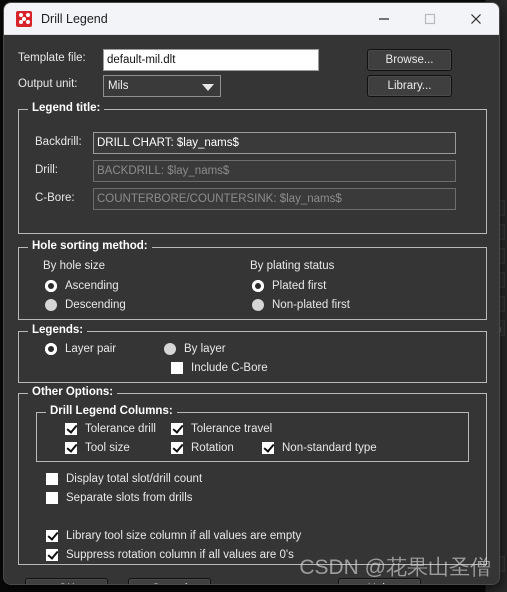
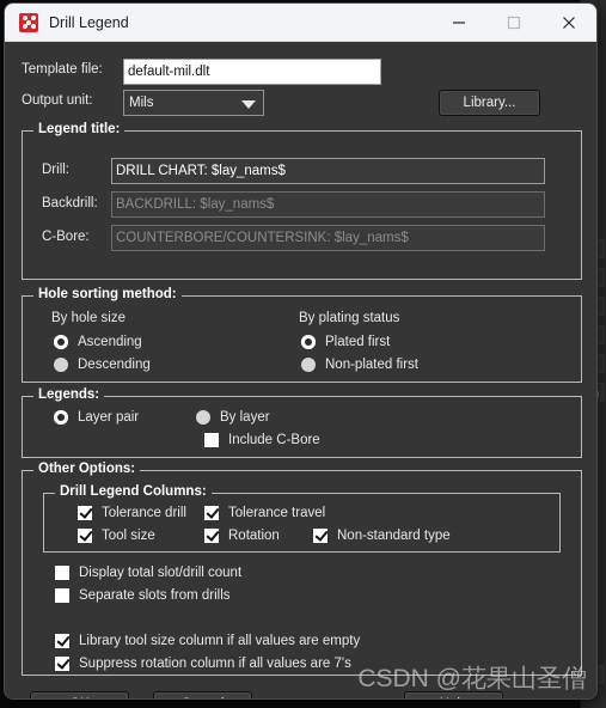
  Drill Legend
  Template file:
  default-mil.dlt
- Browse...
  Output unit:
  Mils
  Library...
  Legend title:
- Backdrill:
+ Drill:
  DRILL CHART: $lay_nams$
- Drill:
+ Backdrill:
  BACKDRILL: $lay_nams$
  C-Bore:
  COUNTERBORE/COUNTERSINK: $lay_nams$
  Hole sorting method:
  By hole size
  Ascending
  Descending
  By plating status
  Plated first
  Non-plated first
  Legends:
  Layer pair
  By layer
  Include C-Bore
  Other Options:
  Drill Legend Columns:
  Tolerance drill
  Tolerance travel
  Tool size
  Rotation
  Non-standard type
  Display total slot/drill count
  Separate slots from drills
  Library tool size column if all values are empty
- Suppress rotation column if all values are 0's
+ Suppress rotation column if all values are 7's
  CSDN @花果山圣僧
